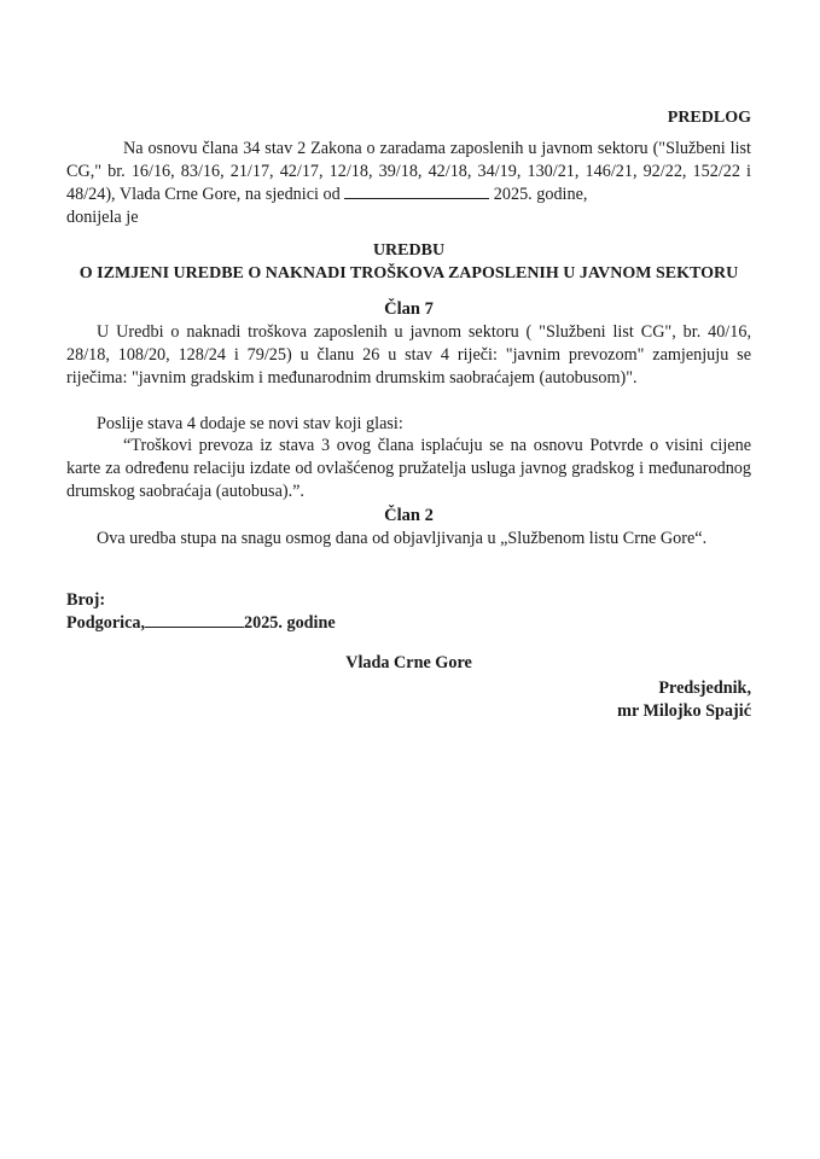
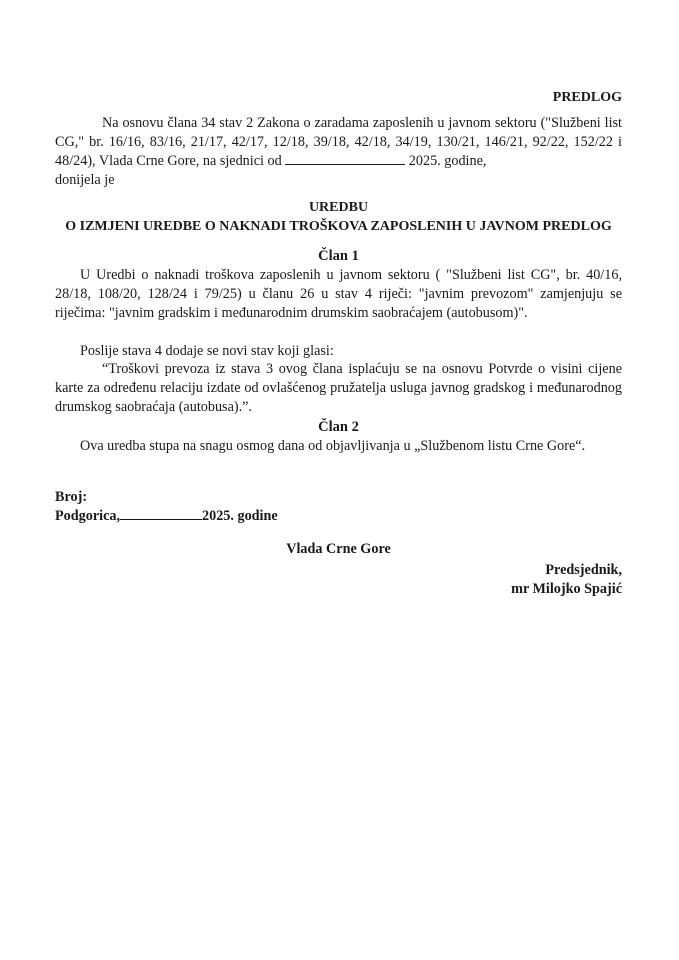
  PREDLOG
  Na osnovu člana 34 stav 2 Zakona o zaradama zaposlenih u javnom sektoru ("Službeni list CG," br. 16/16, 83/16, 21/17, 42/17, 12/18, 39/18, 42/18, 34/19, 130/21, 146/21, 92/22, 152/22 i 48/24), Vlada Crne Gore, na sjednici od 2025. godine,
  donijela je
  UREDBU
- O IZMJENI UREDBE O NAKNADI TROŠKOVA ZAPOSLENIH U JAVNOM SEKTORU
+ O IZMJENI UREDBE O NAKNADI TROŠKOVA ZAPOSLENIH U JAVNOM PREDLOG
- Član 7
+ Član 1
  U Uredbi o naknadi troškova zaposlenih u javnom sektoru ( "Službeni list CG", br. 40/16, 28/18, 108/20, 128/24 i 79/25) u članu 26 u stav 4 riječi: "javnim prevozom" zamjenjuju se riječima: "javnim gradskim i međunarodnim drumskim saobraćajem (autobusom)".
  Poslije stava 4 dodaje se novi stav koji glasi:
  “Troškovi prevoza iz stava 3 ovog člana isplaćuju se na osnovu Potvrde o visini cijene karte za određenu relaciju izdate od ovlašćenog pružatelja usluga javnog gradskog i međunarodnog drumskog saobraćaja (autobusa).”.
  Član 2
  Ova uredba stupa na snagu osmog dana od objavljivanja u „Službenom listu Crne Gore“.
  Broj:
  Podgorica, 2025. godine
  Vlada Crne Gore
  Predsjednik,
  mr Milojko Spajić
